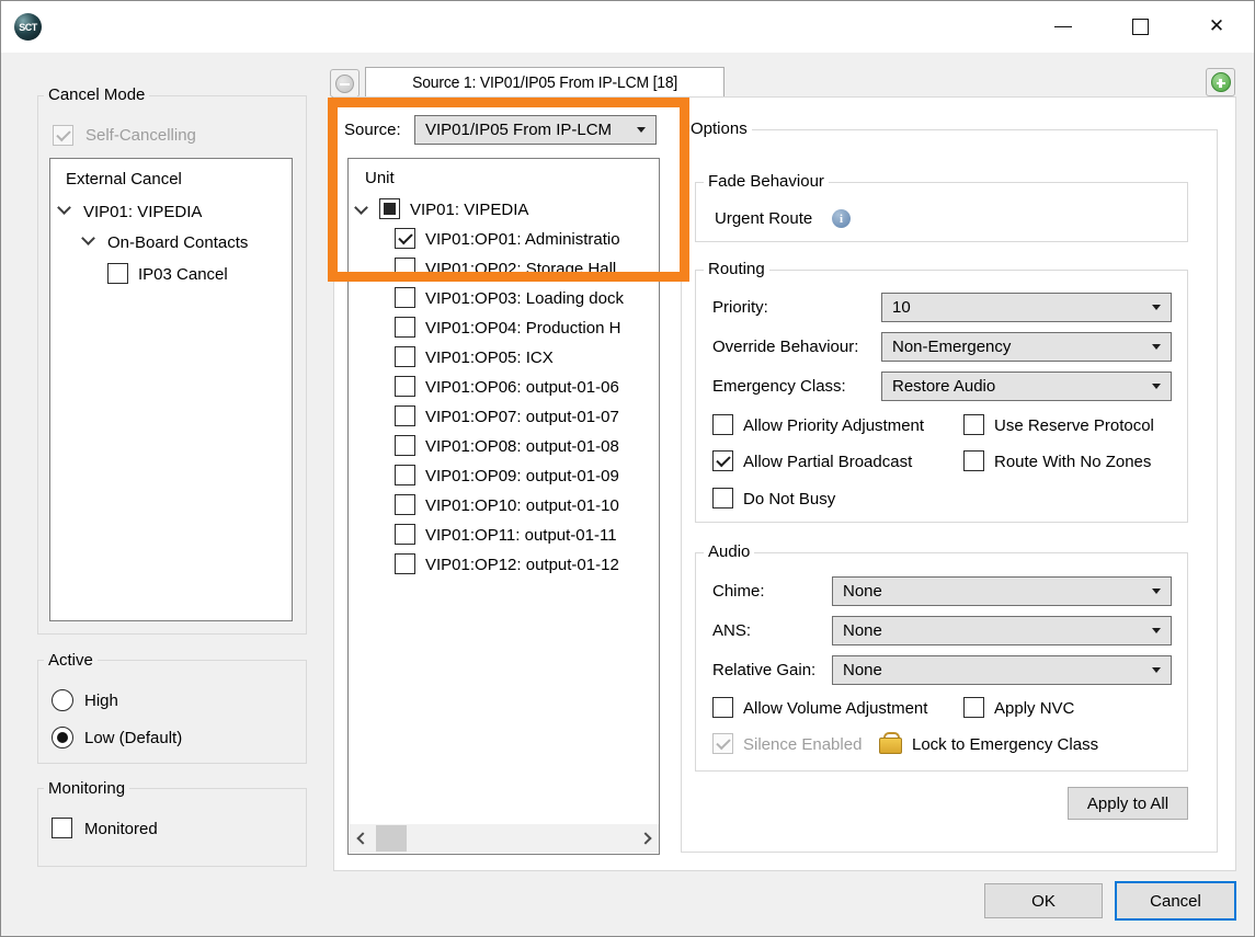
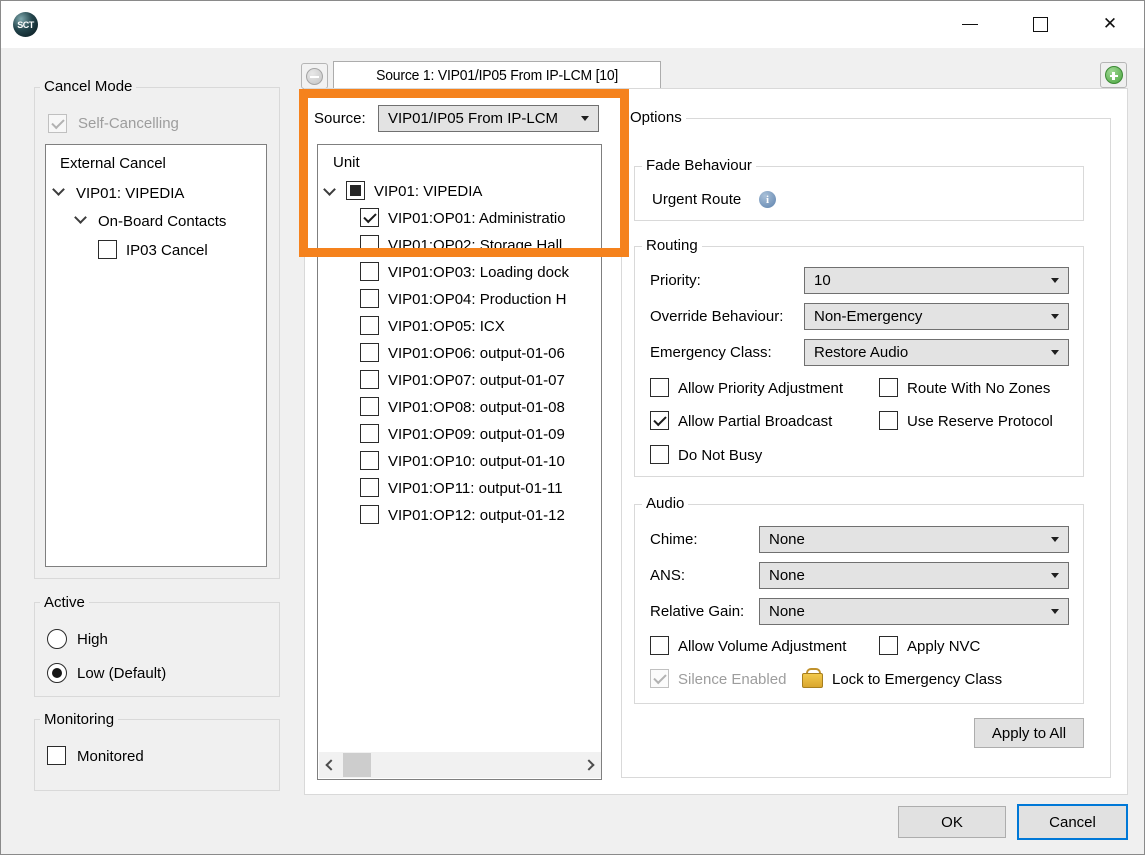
  SCT
  ✕
  Cancel Mode
  Self-Cancelling
  External Cancel
  VIP01: VIPEDIA
  On-Board Contacts
  IP03 Cancel
  Active
  High
  Low (Default)
  Monitoring
  Monitored
- Source 1: VIP01/IP05 From IP-LCM [18]
+ Source 1: VIP01/IP05 From IP-LCM [10]
  Source:
  VIP01/IP05 From IP-LCM
  Unit
  VIP01: VIPEDIA
  VIP01:OP01: Administratio
  VIP01:OP02: Storage Hall
  VIP01:OP03: Loading dock
  VIP01:OP04: Production H
  VIP01:OP05: ICX
  VIP01:OP06: output-01-06
  VIP01:OP07: output-01-07
  VIP01:OP08: output-01-08
  VIP01:OP09: output-01-09
  VIP01:OP10: output-01-10
  VIP01:OP11: output-01-11
  VIP01:OP12: output-01-12
  Options
  Fade Behaviour
  Urgent Route
  i
  Routing
  Priority:
  10
  Override Behaviour:
  Non-Emergency
  Emergency Class:
  Restore Audio
  Allow Priority Adjustment
- Use Reserve Protocol
+ Route With No Zones
  Allow Partial Broadcast
- Route With No Zones
+ Use Reserve Protocol
  Do Not Busy
  Audio
  Chime:
  None
  ANS:
  None
  Relative Gain:
  None
  Allow Volume Adjustment
  Apply NVC
  Silence Enabled
  Lock to Emergency Class
  Apply to All
  OK
  Cancel
